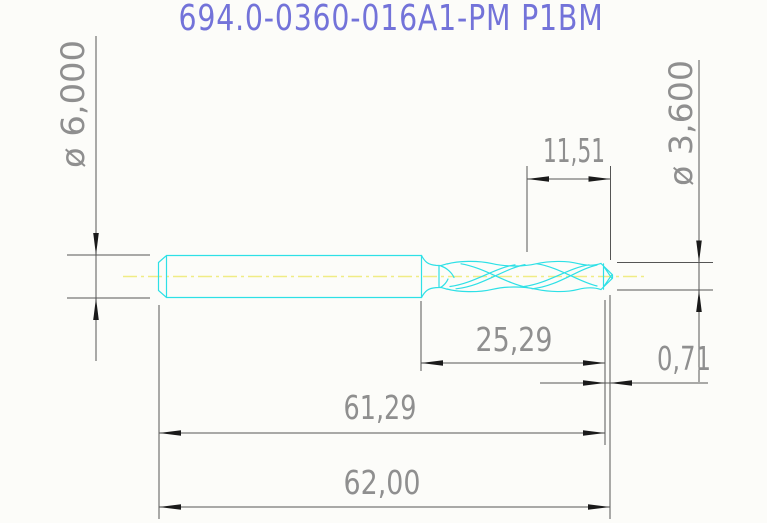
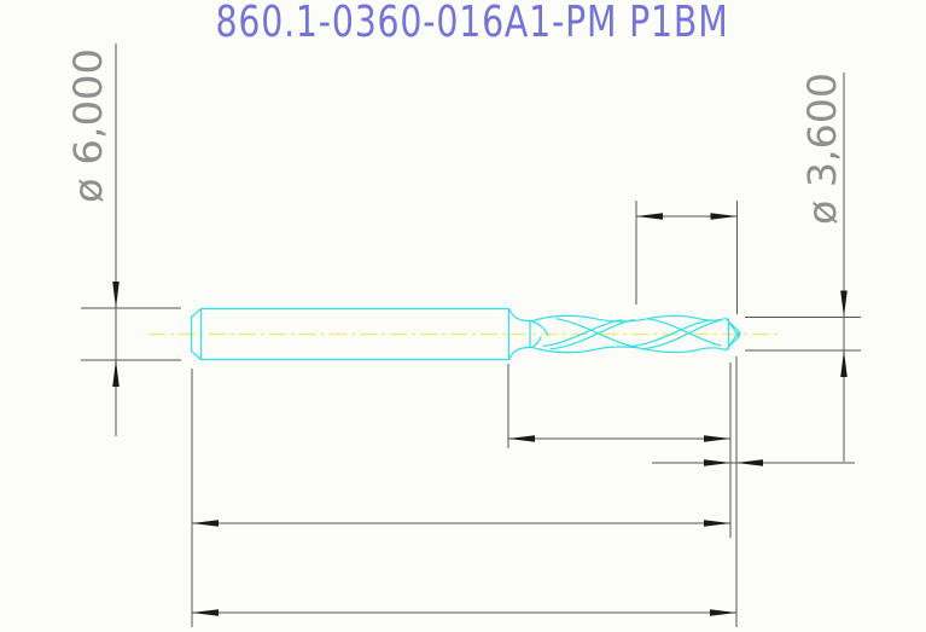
- 694.0-0360-016A1-PM P1BM
+ 860.1-0360-016A1-PM P1BM
- 11,51
- 25,29
- 0,71
- 61,29
- 62,00
